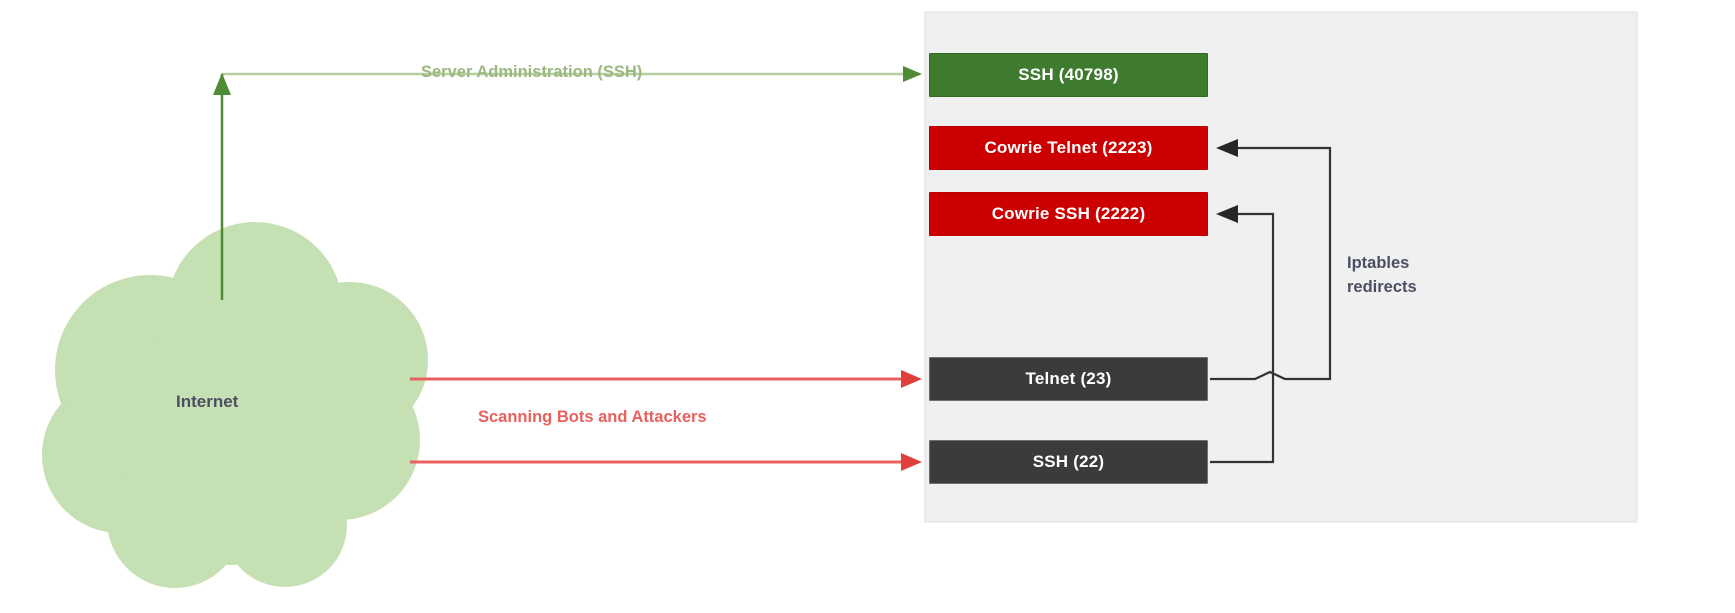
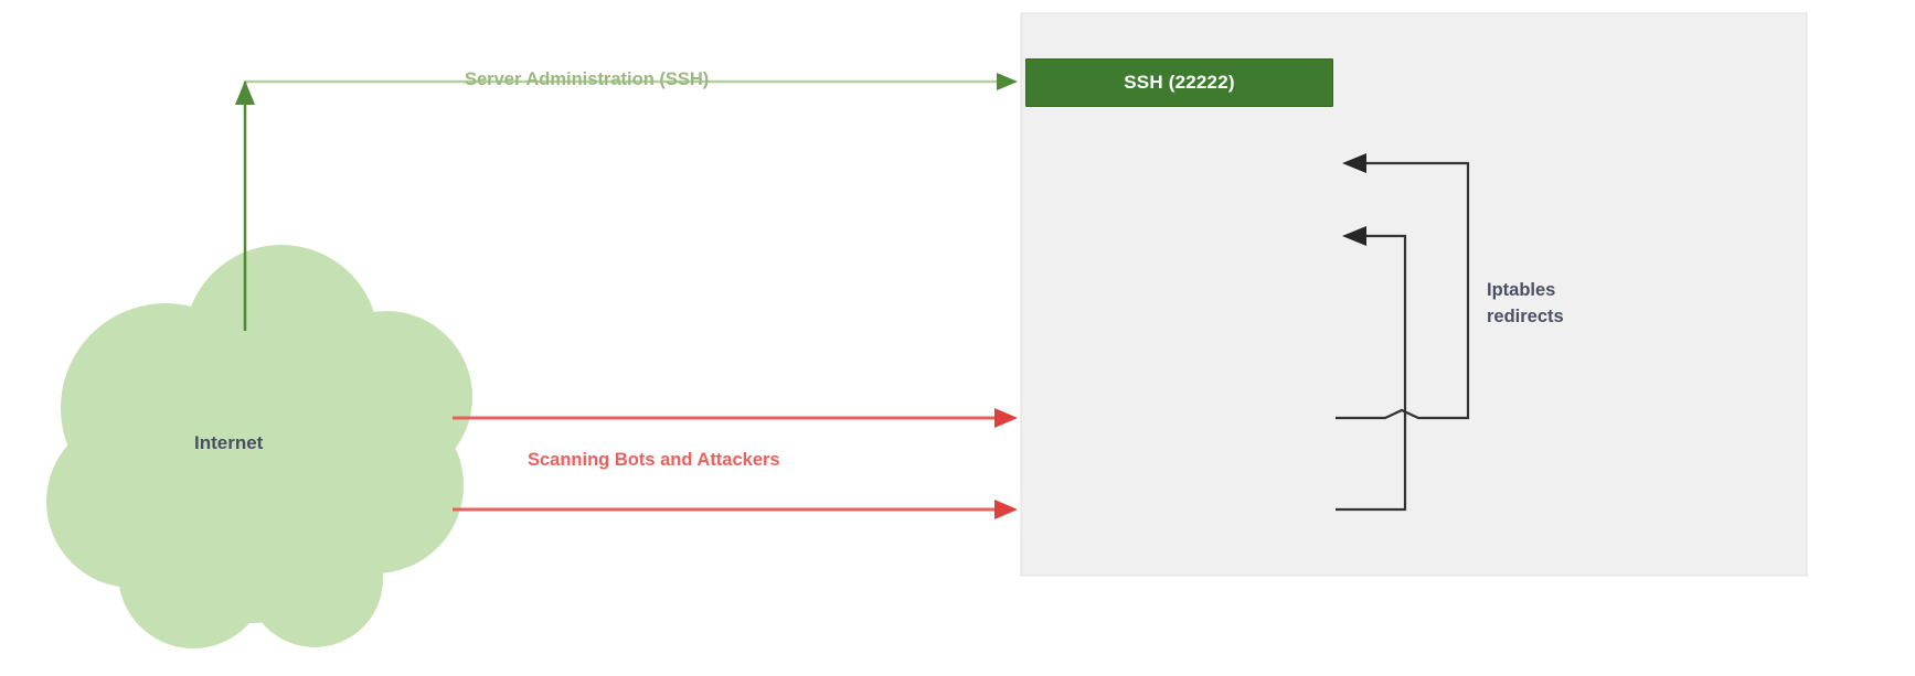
  Internet
- SSH (40798)
+ SSH (22222)
- Cowrie Telnet (2223)
- Cowrie SSH (2222)
- Telnet (23)
- SSH (22)
  Server Administration (SSH)
  Scanning Bots and Attackers
  Iptables
  redirects
